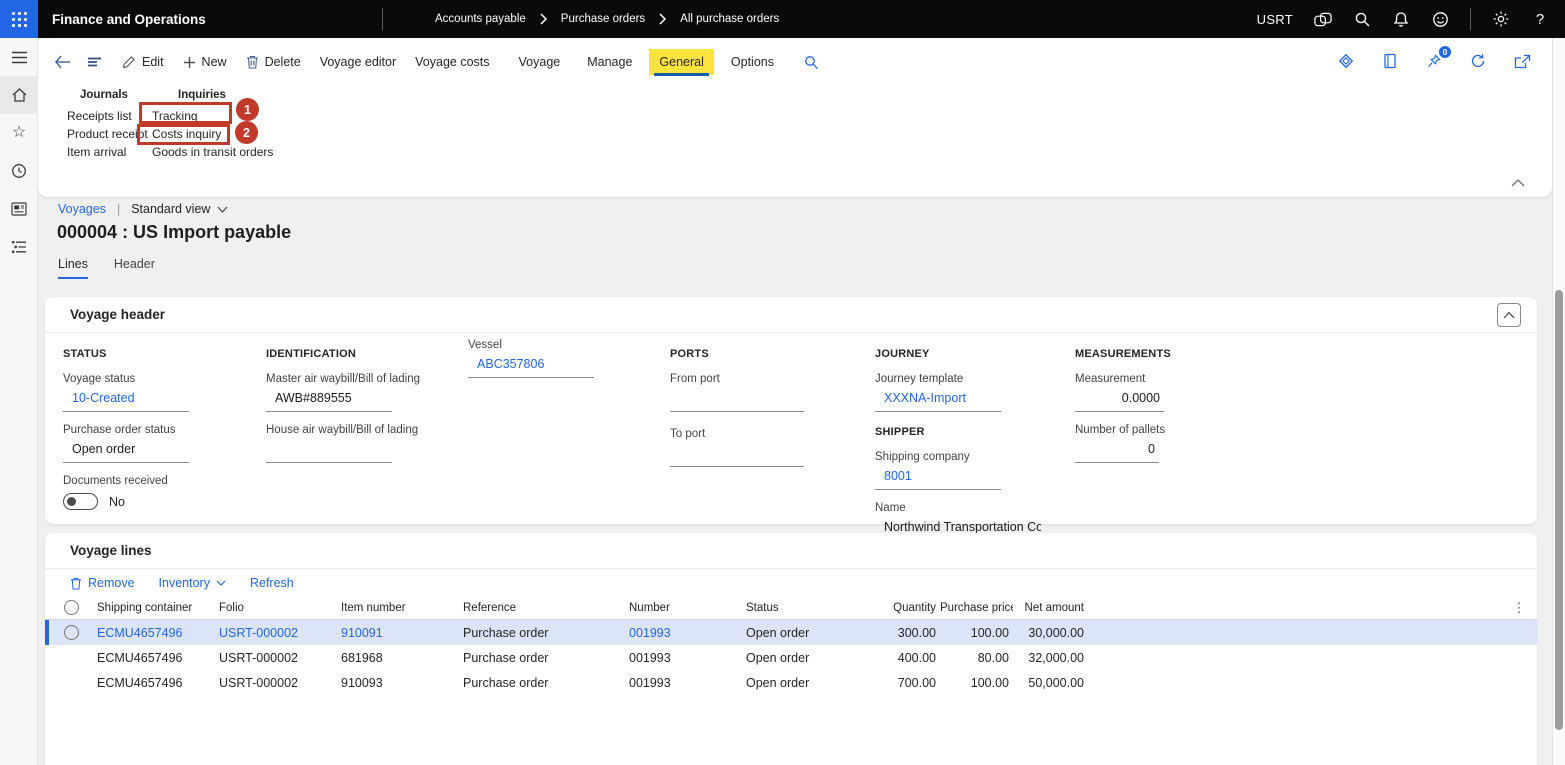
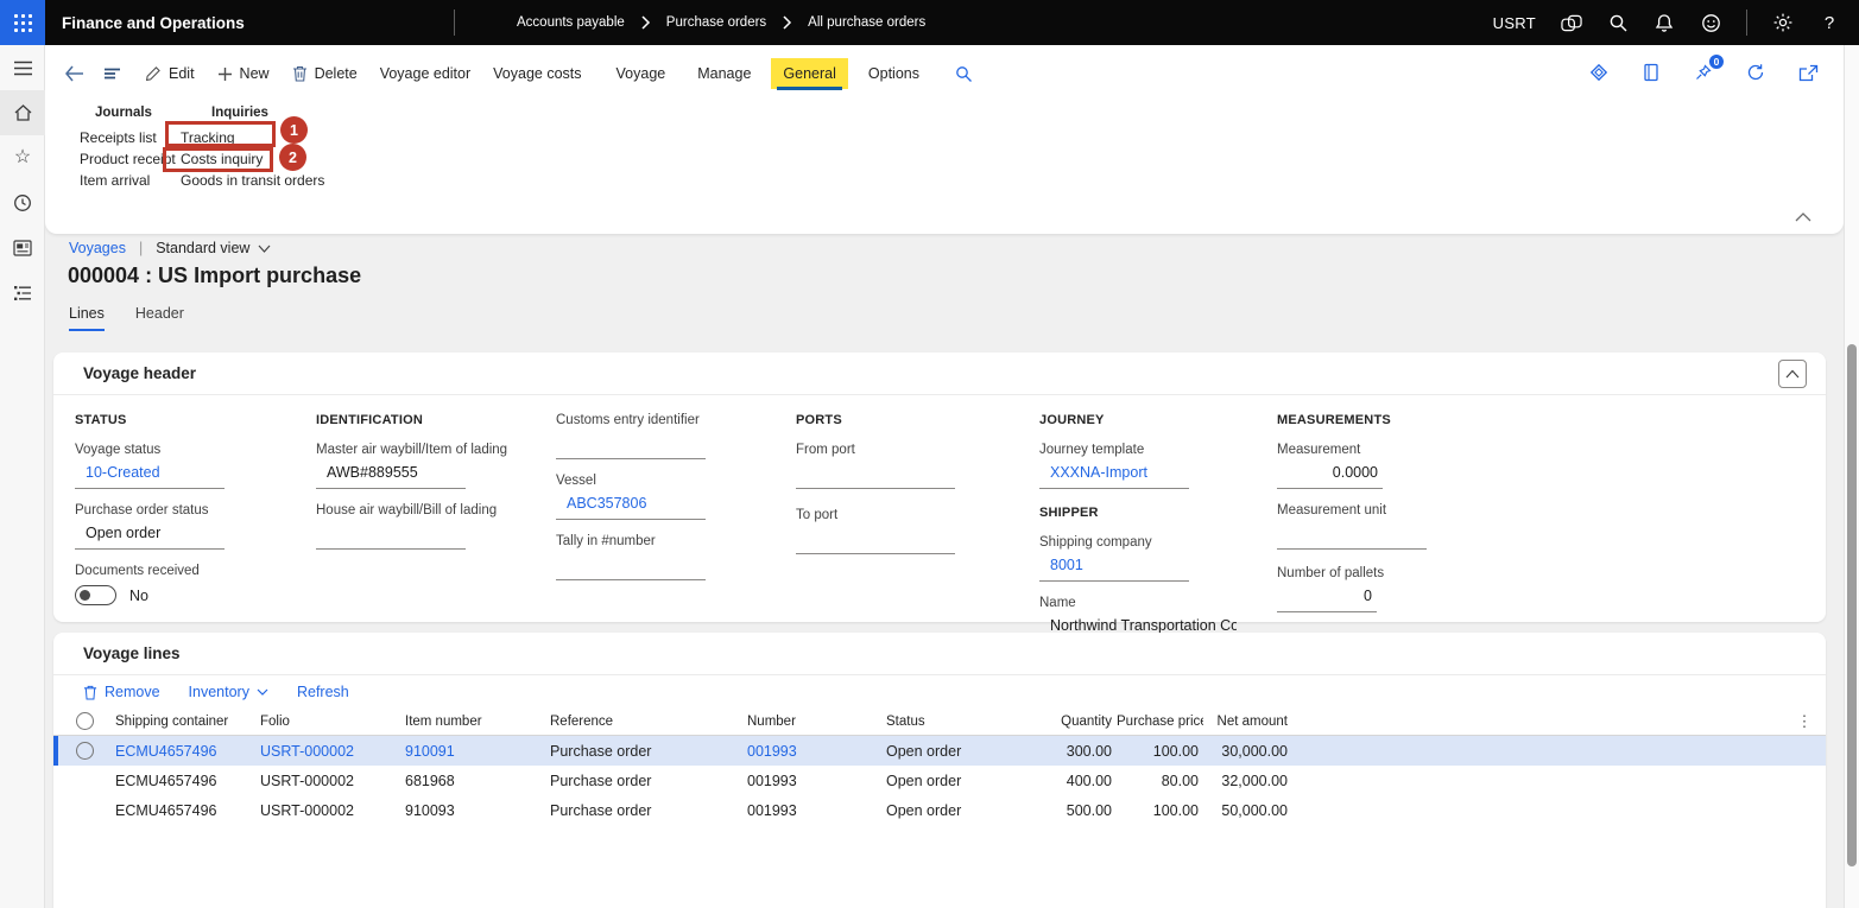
  Finance and Operations
  Accounts payable
  Purchase orders
  All purchase orders
  USRT
  ?
  ☆
  Edit
  New
  Delete
  Voyage editor
  Voyage costs
  Voyage
  Manage
  General
  Options
  0
  Journals
  Receipts list
  Product receipt
  Item arrival
  Inquiries
  Tracking
  Costs inquiry
  Goods in transit orders
  1
  2
  Voyages
  |
  Standard view
- 000004 : US Import payable
+ 000004 : US Import purchase
  Lines
  Header
  Voyage header
  STATUS
  Voyage status
  10-Created
  Purchase order status
  Open order
  Documents received
  No
  IDENTIFICATION
- Master air waybill/Bill of lading
+ Master air waybill/Item of lading
  AWB#889555
  House air waybill/Bill of lading
+ Customs entry identifier
  Vessel
  ABC357806
+ Tally in #number
  PORTS
  From port
  To port
  JOURNEY
  Journey template
  XXXNA-Import
  SHIPPER
  Shipping company
  8001
  Name
  Northwind Transportation Co
  MEASUREMENTS
  Measurement
  0.0000
+ Measurement unit
  Number of pallets
  0
  Voyage lines
  Remove
  Inventory
  Refresh
  Shipping container
  Folio
  Item number
  Reference
  Number
  Status
  Quantity
  Purchase pric
  Net amount
  ⋮
  ECMU4657496
  USRT-000002
  910091
  Purchase order
  001993
  Open order
  300.00
  100.00
  30,000.00
  ECMU4657496
  USRT-000002
  681968
  Purchase order
  001993
  Open order
  400.00
  80.00
  32,000.00
  ECMU4657496
  USRT-000002
  910093
  Purchase order
  001993
  Open order
- 700.00
+ 500.00
  100.00
  50,000.00
